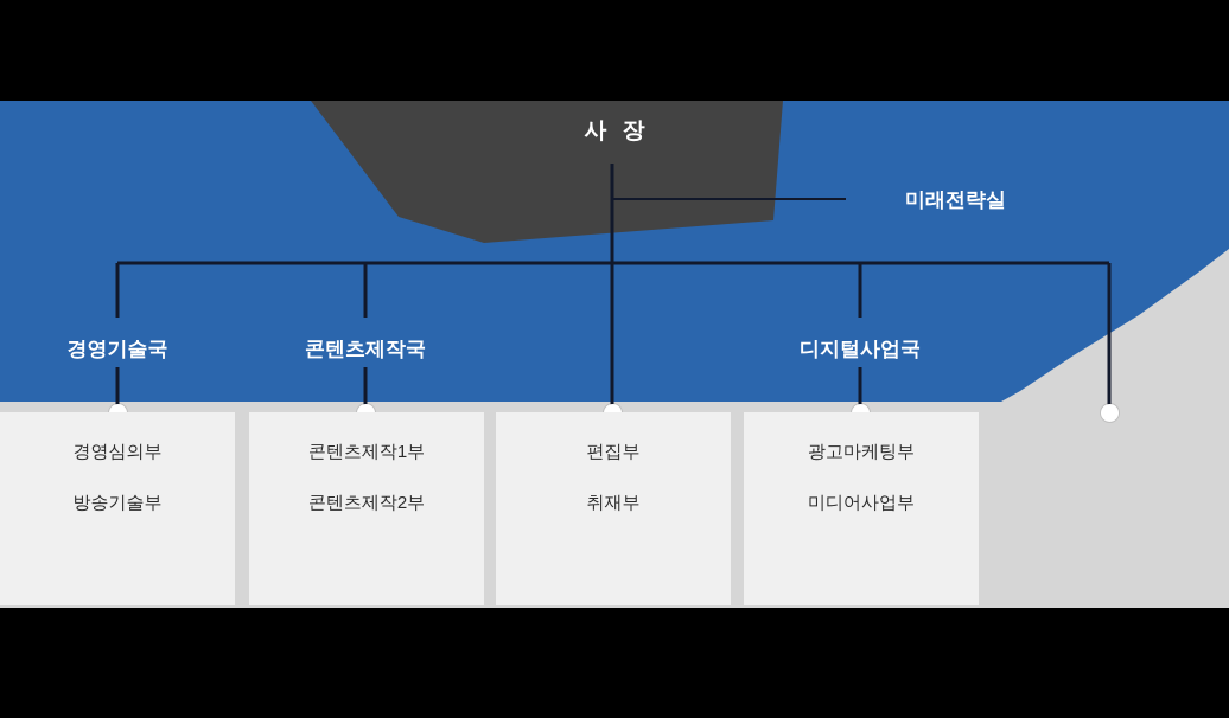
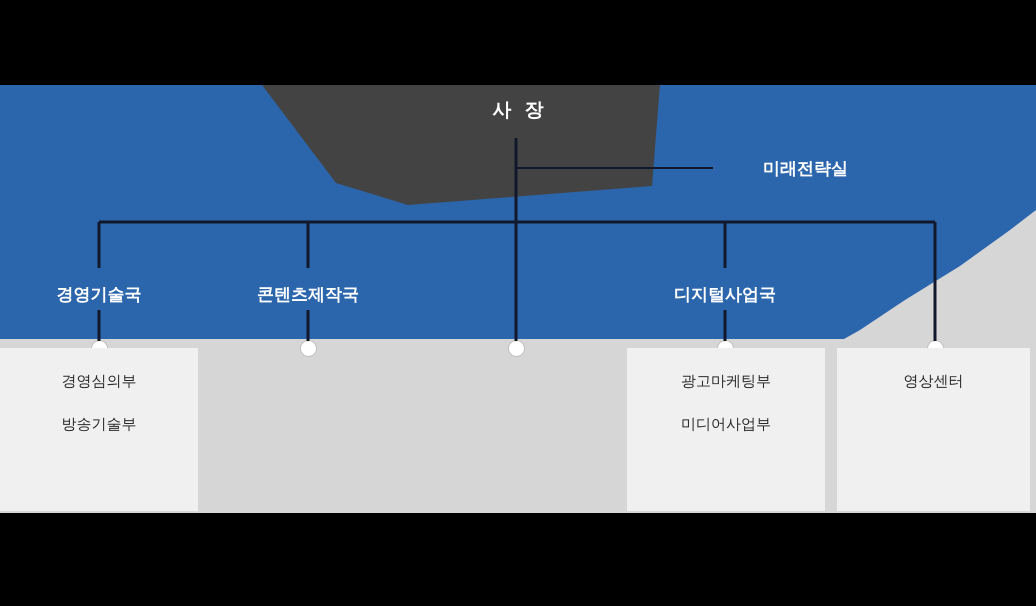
  사 장
  미래전략실
  경영기술국
  콘텐츠제작국
  디지털사업국
  경영심의부
  방송기술부
- 콘텐츠제작1부
- 콘텐츠제작2부
- 편집부
- 취재부
  광고마케팅부
  미디어사업부
+ 영상센터
